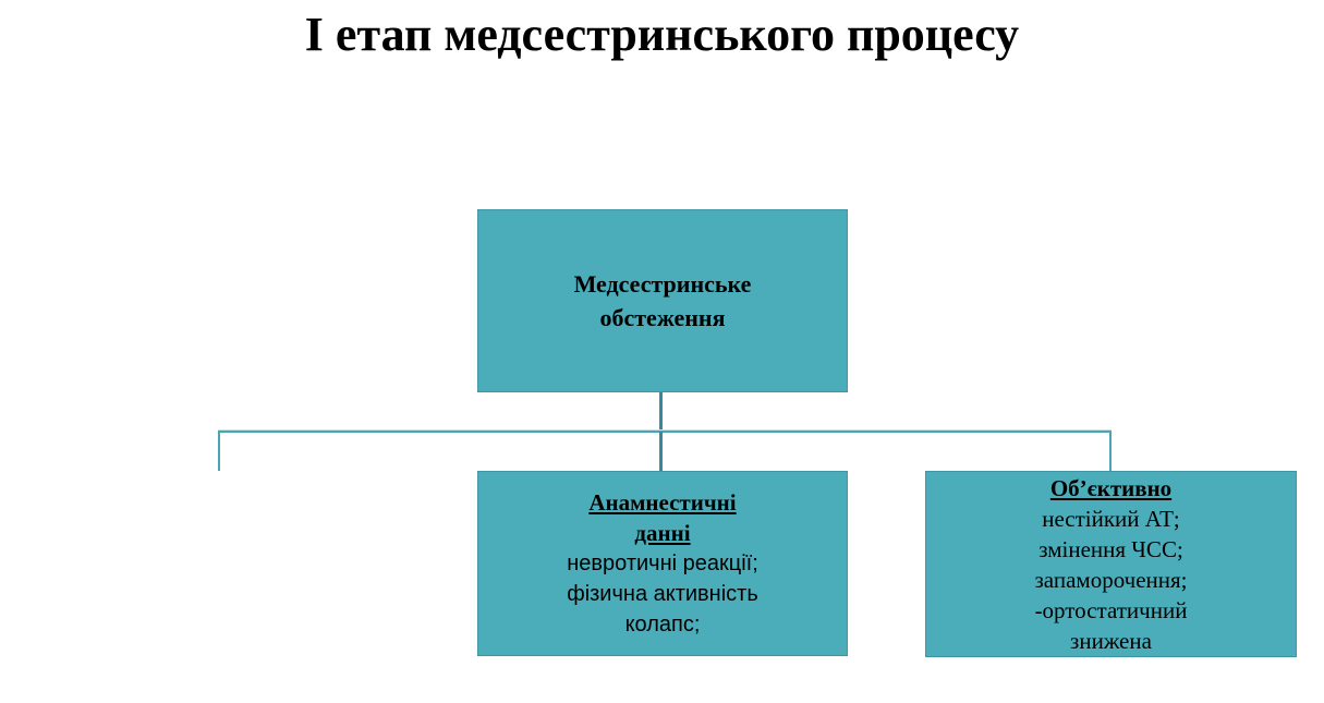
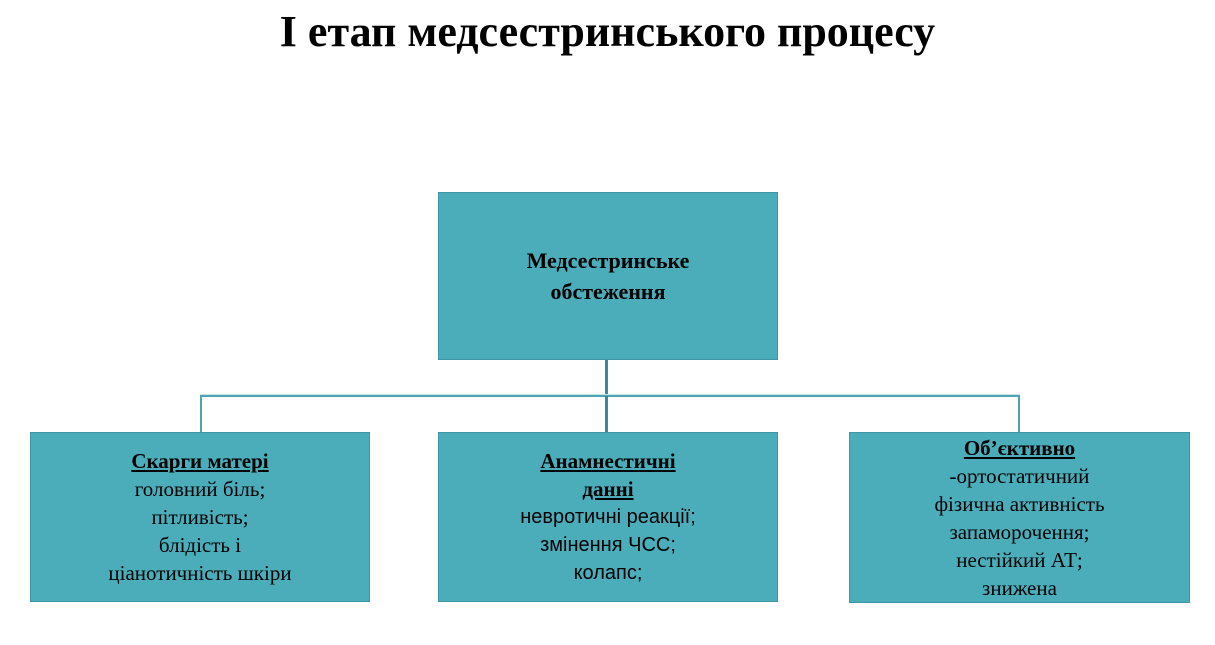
  І етап медсестринського процесу
  Медсестринське
  обстеження
+ Скарги матері
+ головний біль;
+ пітливість;
+ блідість і
+ ціанотичність шкіри
  Анамнестичні
  данні
  невротичні реакції;
- фізична активність
+ змінення ЧСС;
  колапс;
  Об’єктивно
- нестійкий АТ;
+ -ортостатичний
- змінення ЧСС;
+ фізична активність
  запаморочення;
- -ортостатичний
+ нестійкий АТ;
  знижена
